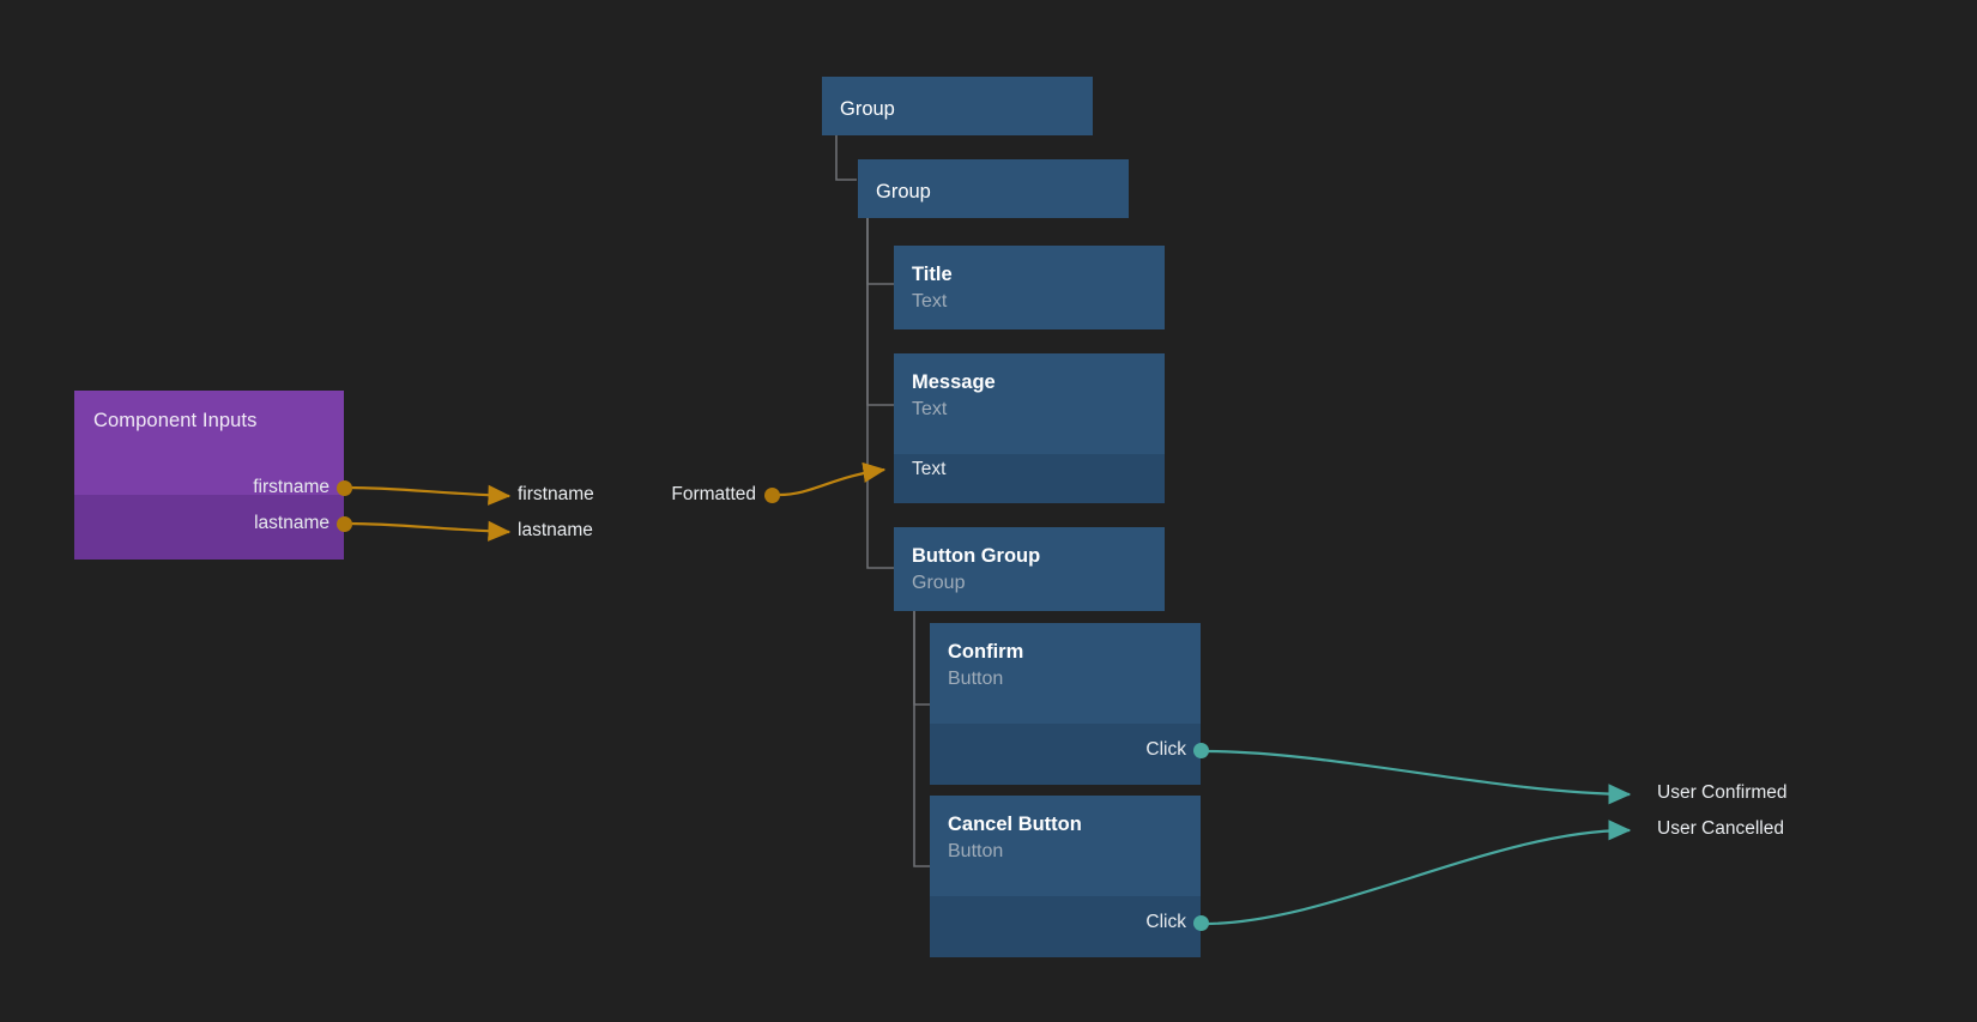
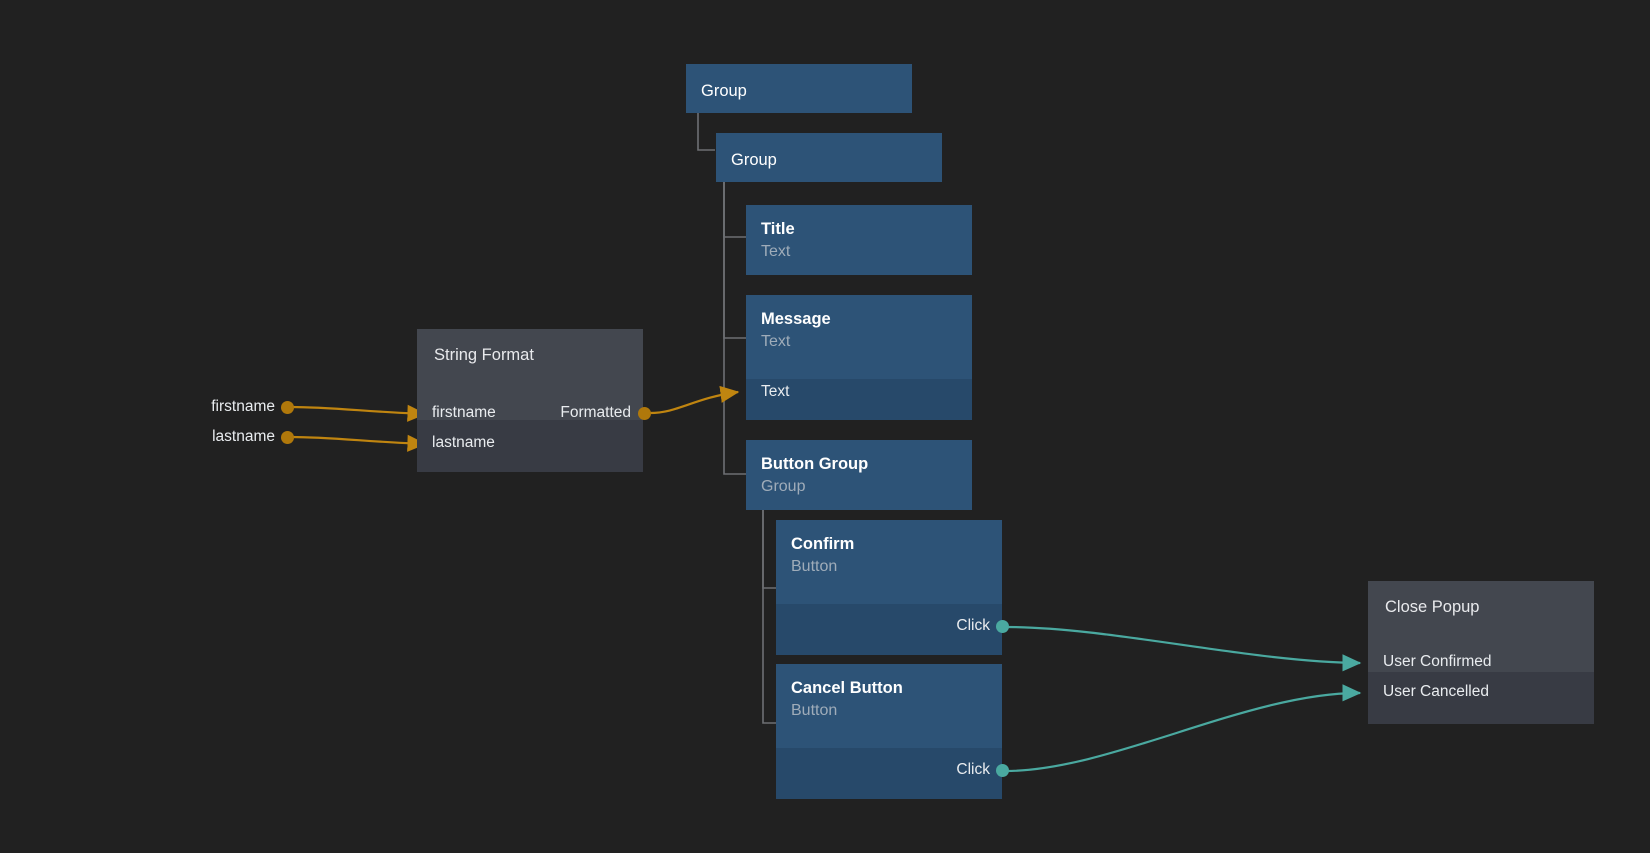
- Component Inputs
  firstname
  lastname
+ String Format
  firstname
  lastname
  Formatted
  Group
  Group
  Title
  Text
  Message
  Text
  Text
  Button Group
  Group
  Confirm
  Button
  Click
  Cancel Button
  Button
  Click
+ Close Popup
  User Confirmed
  User Cancelled
